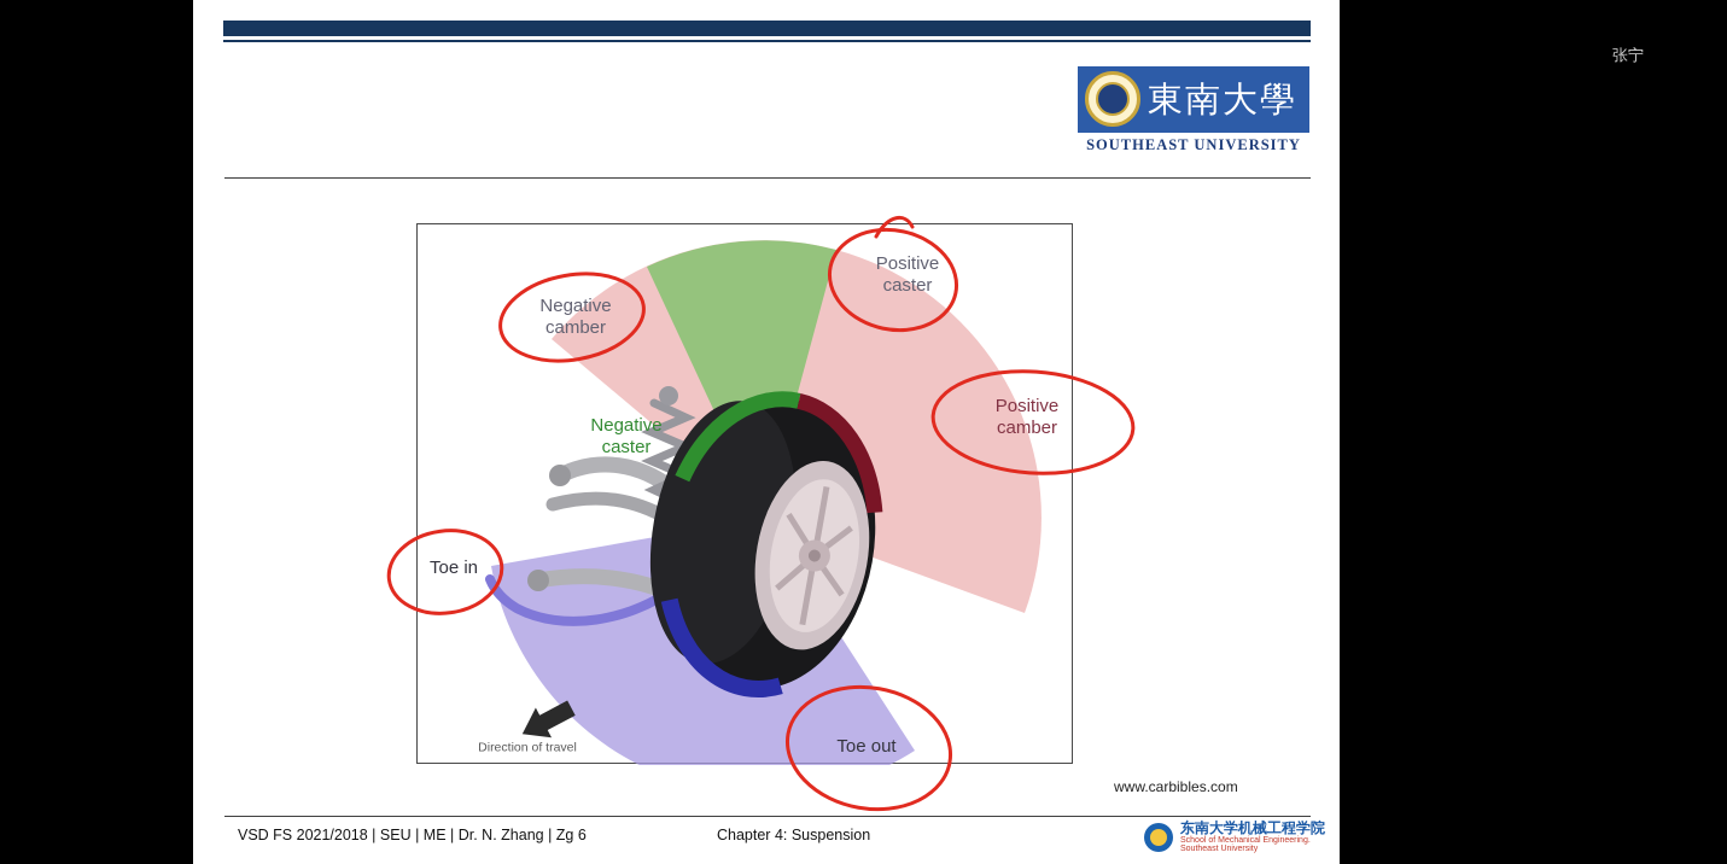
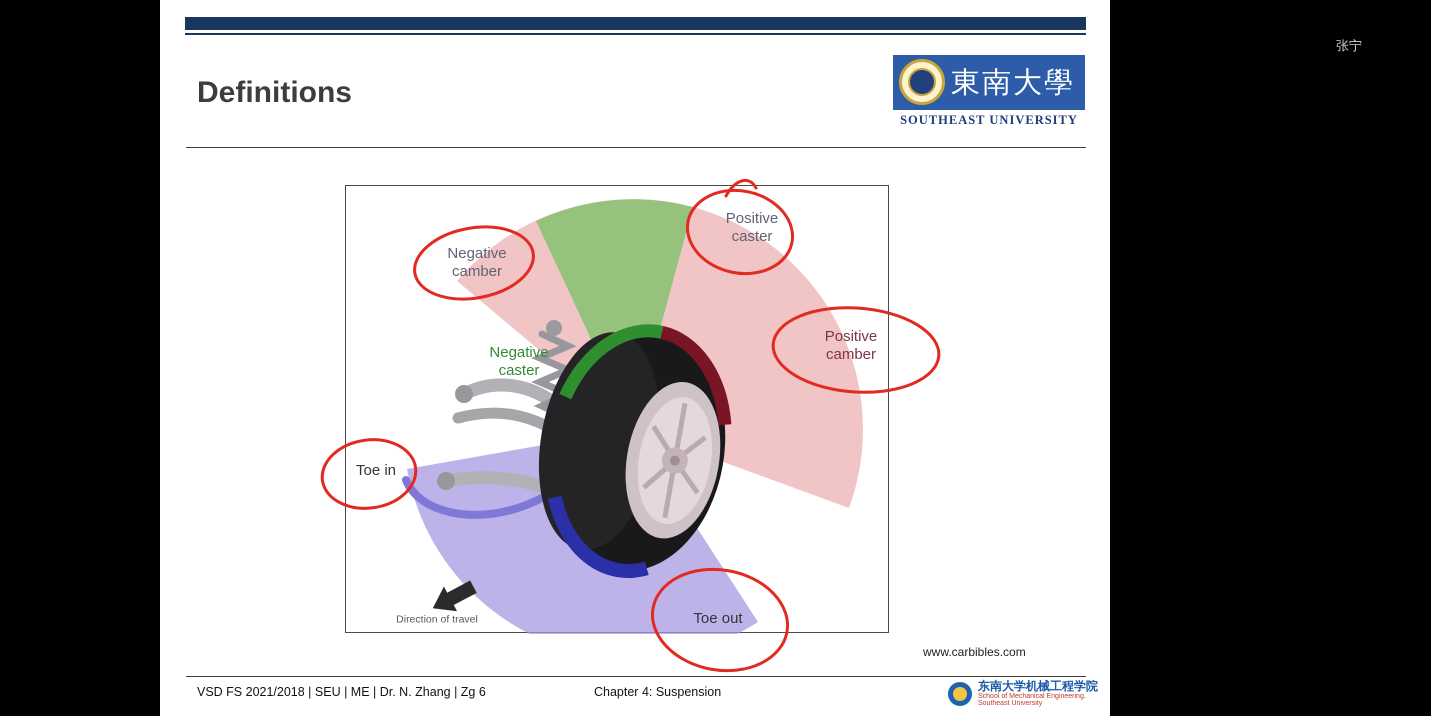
  张宁
+ Definitions
  東南大學
  SOUTHEAST UNIVERSITY
  Negative
  camber
  Positive
  caster
  Negative
  caster
  Positive
  camber
  Toe in
  Toe out
  Direction of travel
  www.carbibles.com
  VSD FS 2021/2018 | SEU | ME | Dr. N. Zhang | Zg 6
  Chapter 4: Suspension
  东南大学机械工程学院
